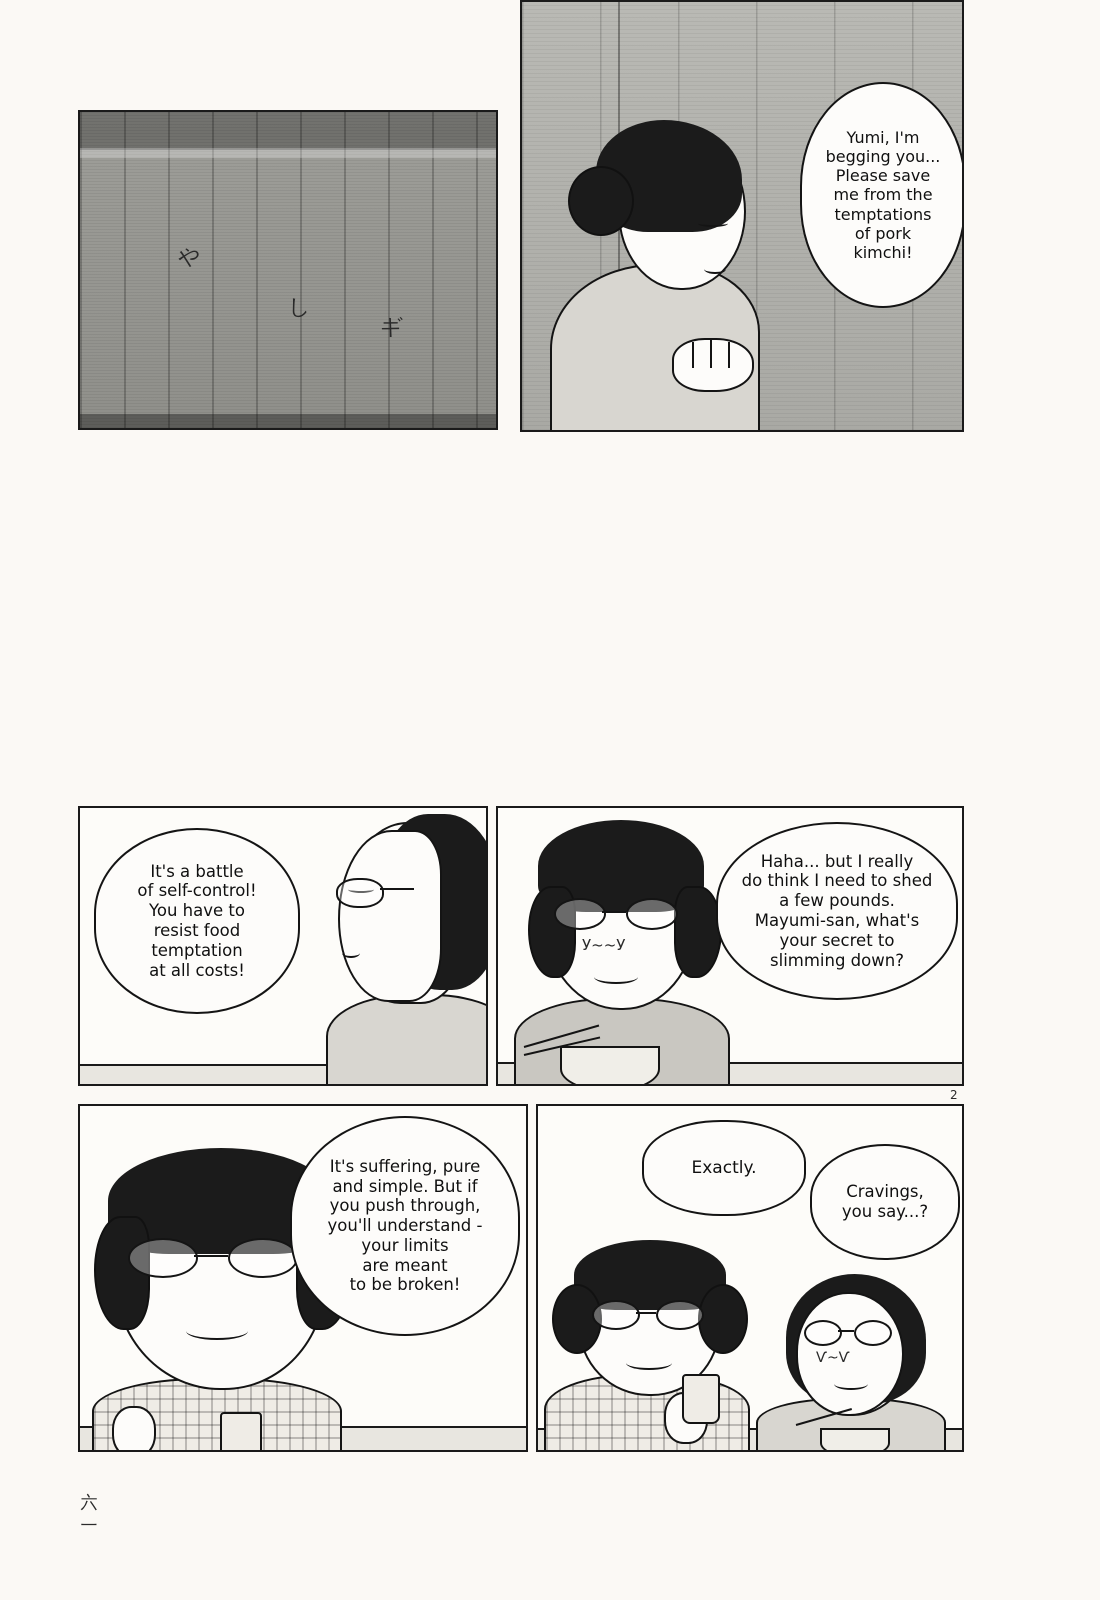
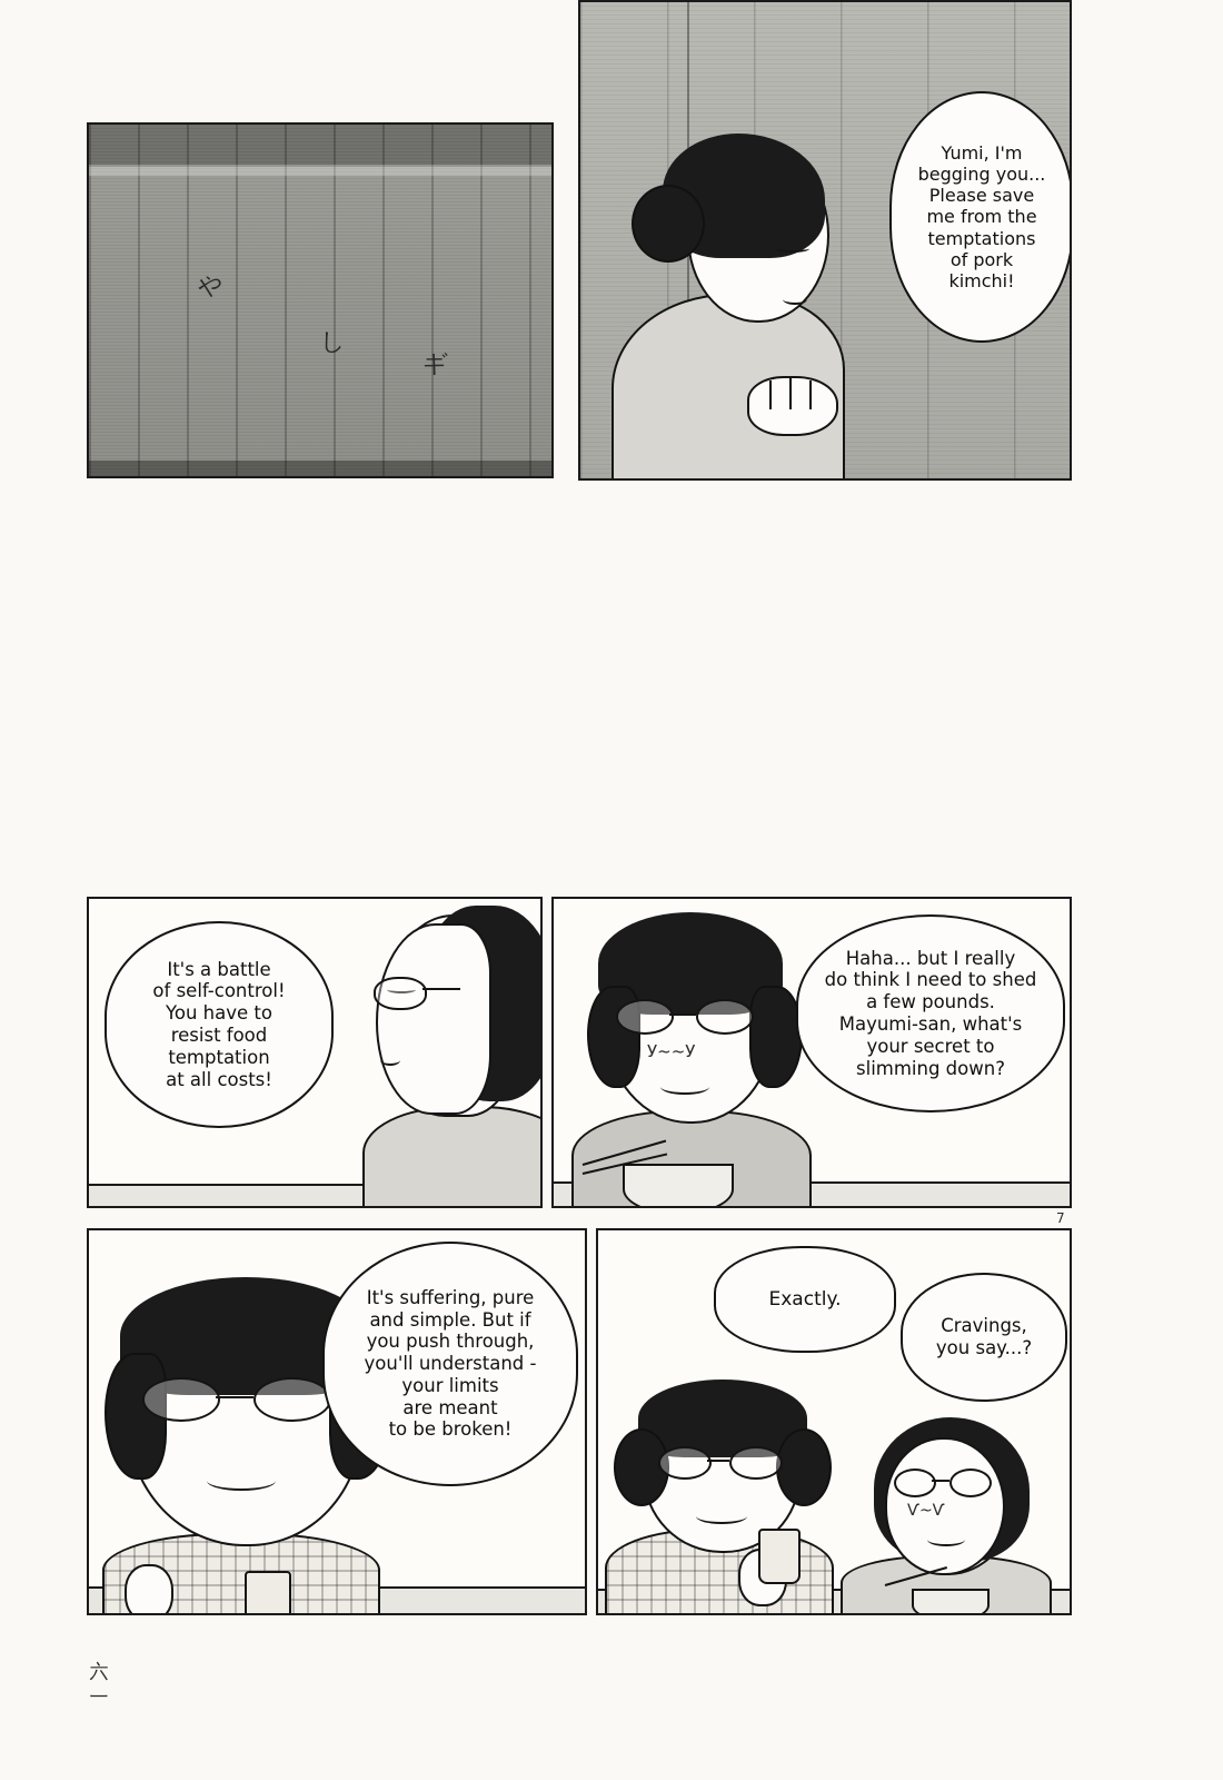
  し
  Yumi, I'm
  begging you...
  Please save
  me from the
  temptations
  of pork
  kimchi!
  It's a battle
  of self-control!
  You have to
  resist food
  temptation
  at all costs!
  У~~У
  Haha... but I really
  do think I need to shed
  a few pounds.
  Mayumi-san, what's
  your secret to
  slimming down?
- 2
+ 7
  It's suffering, pure
  and simple. But if
  you push through,
  you'll understand -
  your limits
  are meant
  to be broken!
  Ѵ~Ѵ
  Exactly.
  Cravings,
  you say...?
  六
  一
